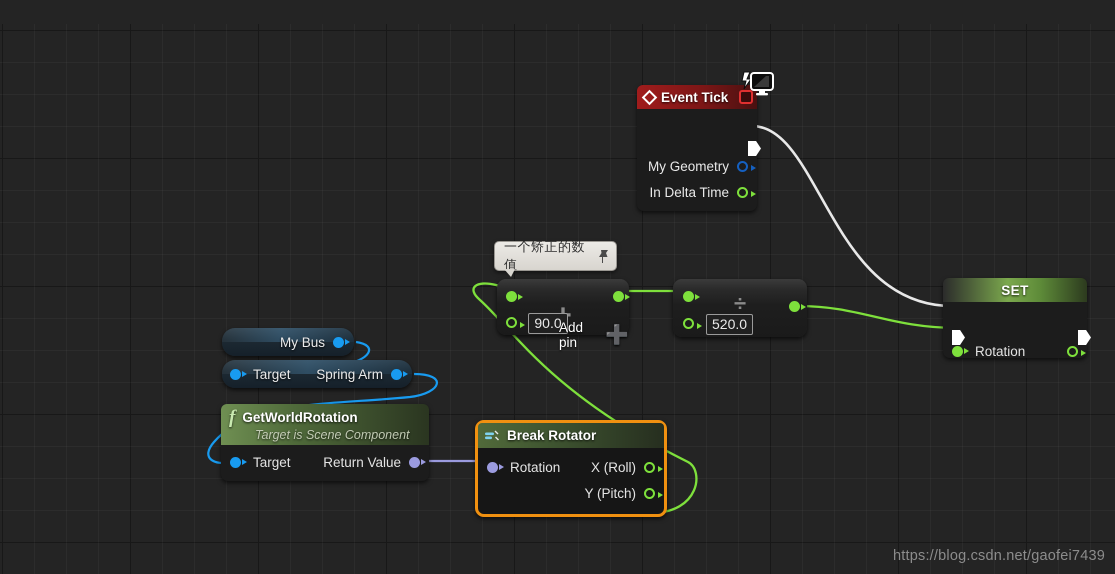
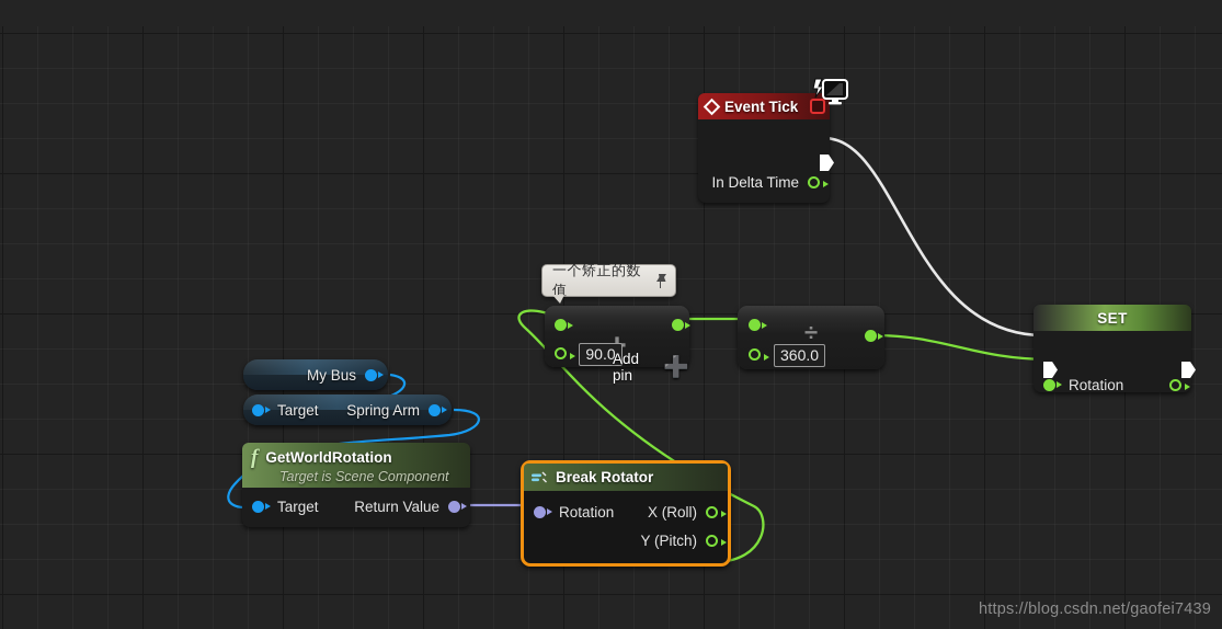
  Event Tick
- My Geometry
  In Delta Time
  一个矫正的数值
  90.0
  Add pin
  ➕
  ÷
- 520.0
+ 360.0
  SET
  Rotation
  Break Rotator
  Rotation
  X (Roll)
  Y (Pitch)
  f
  GetWorldRotation
  Target is Scene Component
  Target
  Return Value
  My Bus
  Target
  Spring Arm
  https://blog.csdn.net/gaofei7439
